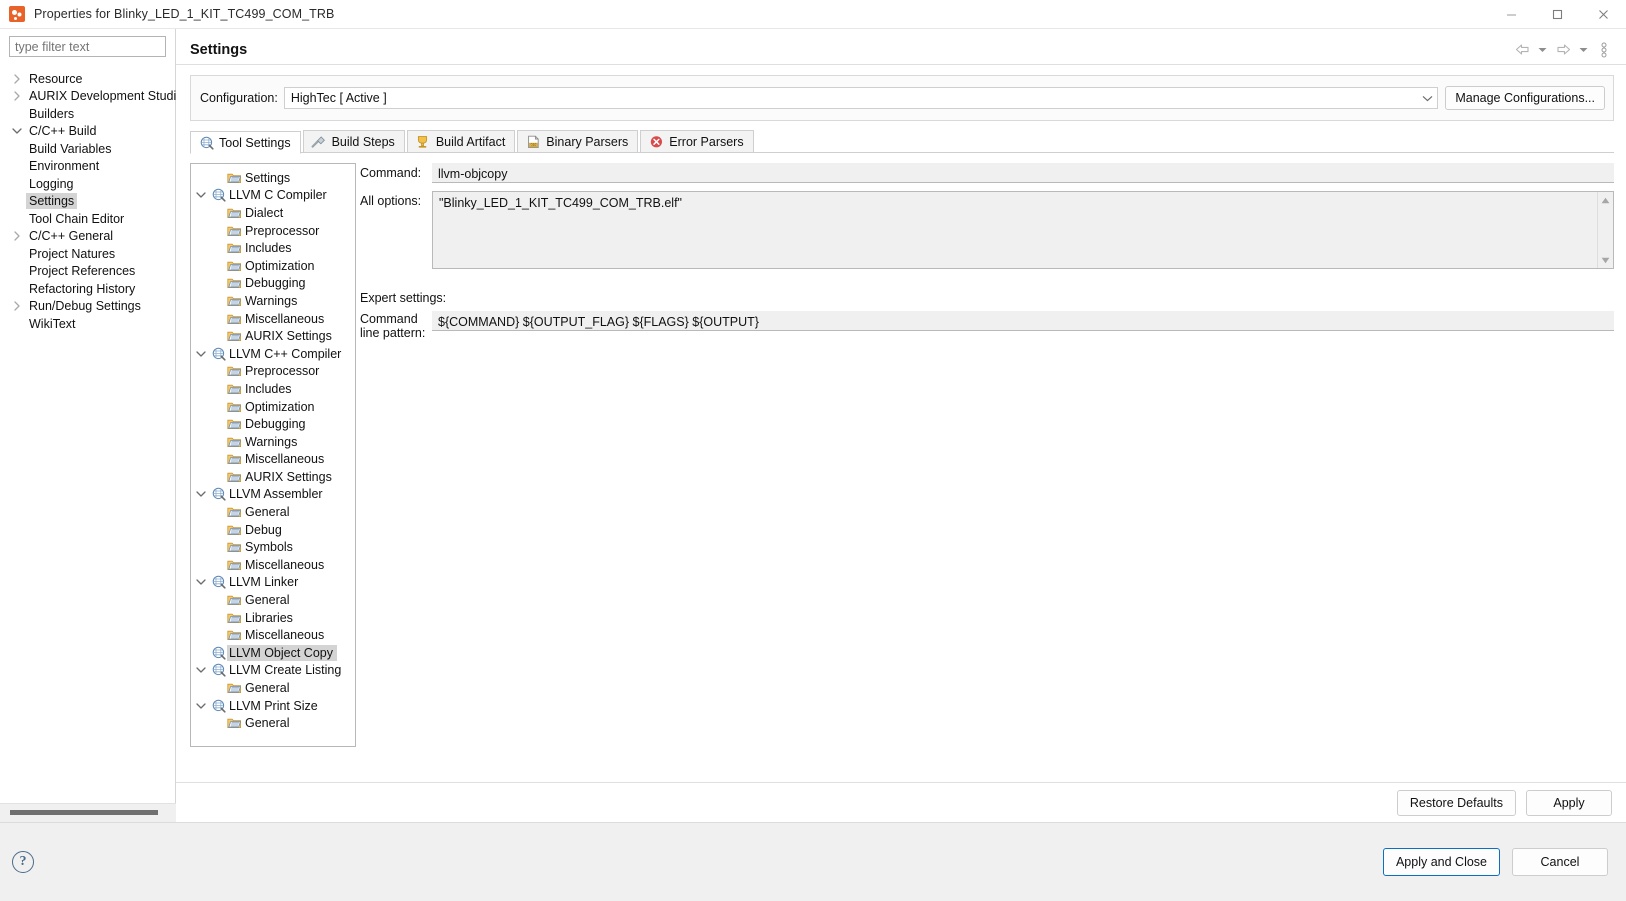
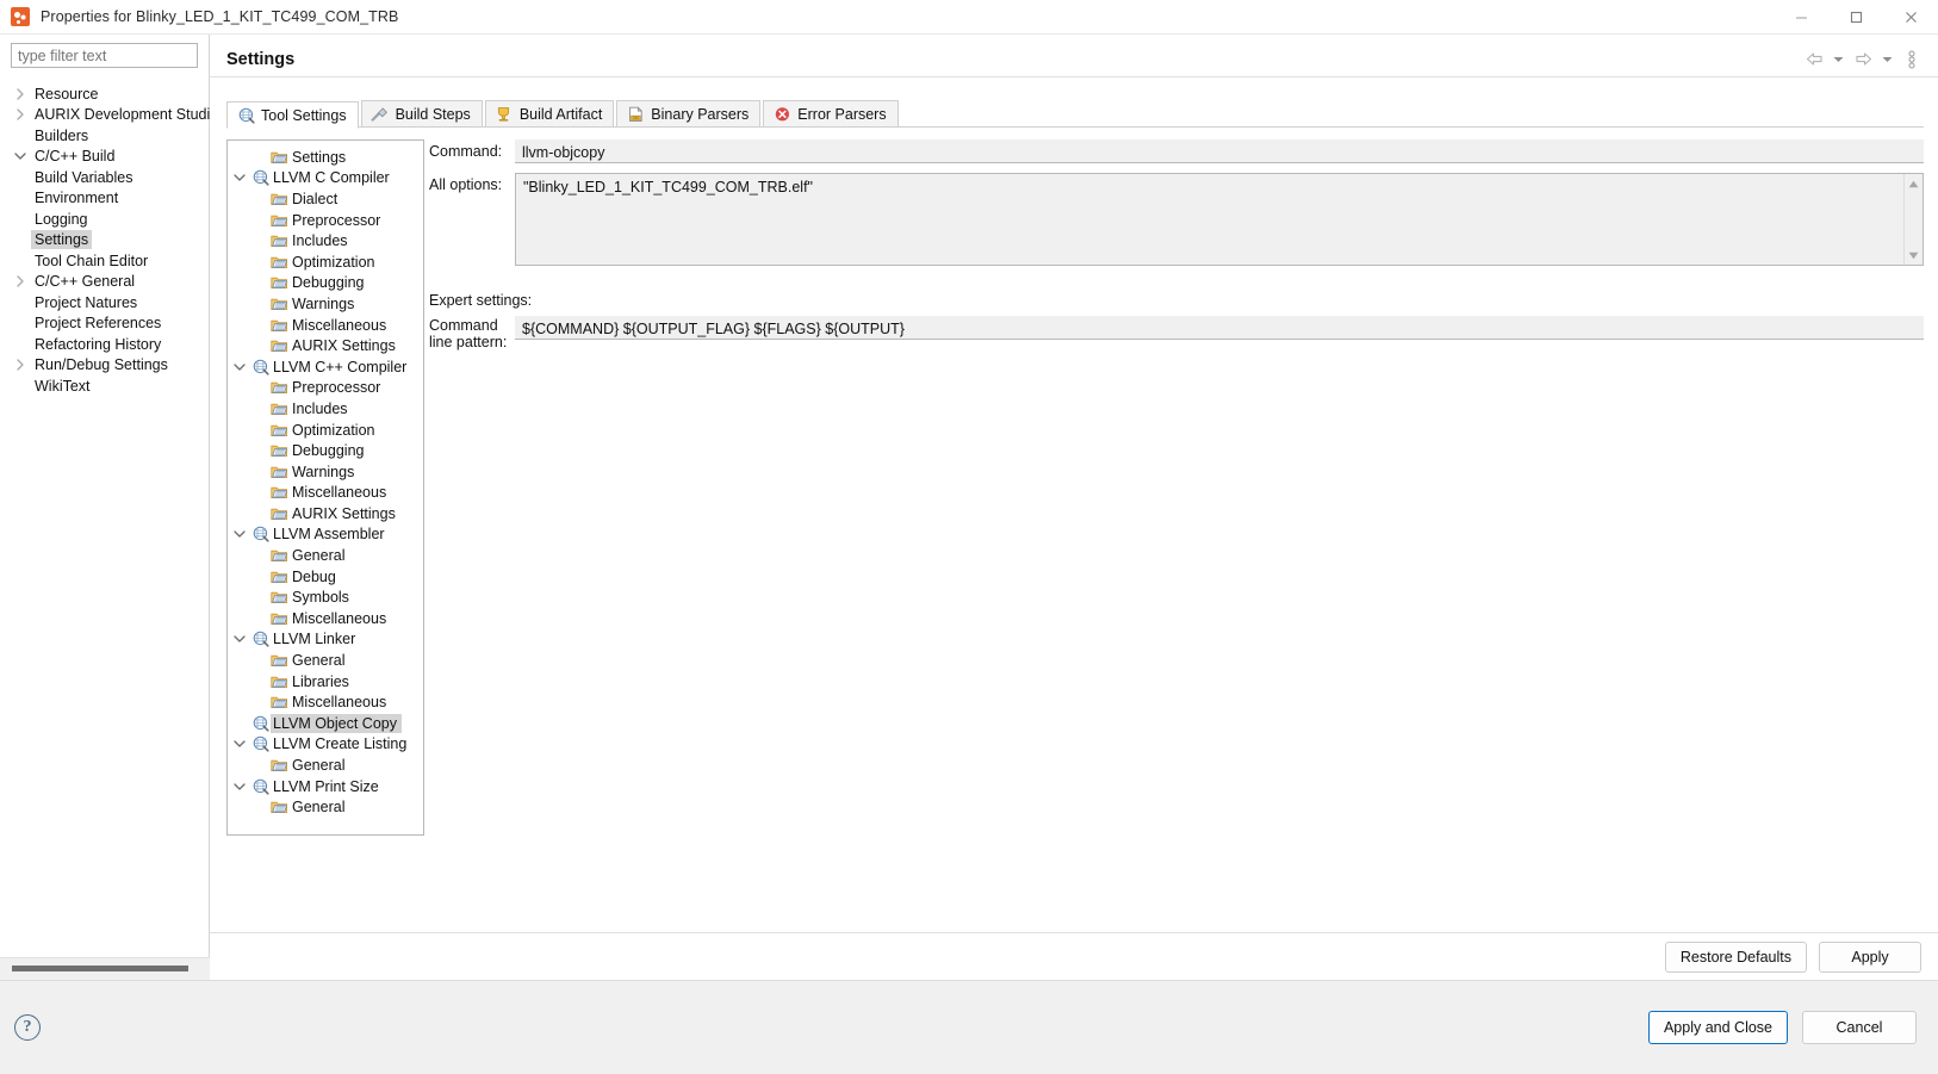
  Properties for Blinky_LED_1_KIT_TC499_COM_TRB
  type filter text
  Resource
  AURIX Development Studi
  Builders
  C/C++ Build
  Build Variables
  Environment
  Logging
  Settings
  Tool Chain Editor
  C/C++ General
  Project Natures
  Project References
  Refactoring History
  Run/Debug Settings
  WikiText
  Settings
- Configuration:
- HighTec [ Active ]
- Manage Configurations...
  Tool Settings
  Build Steps
  Build Artifact
  Binary Parsers
  Error Parsers
  Settings
  LLVM C Compiler
  Dialect
  Preprocessor
  Includes
  Optimization
  Debugging
  Warnings
  Miscellaneous
  AURIX Settings
  LLVM C++ Compiler
  Preprocessor
  Includes
  Optimization
  Debugging
  Warnings
  Miscellaneous
  AURIX Settings
  LLVM Assembler
  General
  Debug
  Symbols
  Miscellaneous
  LLVM Linker
  General
  Libraries
  Miscellaneous
  LLVM Object Copy
  LLVM Create Listing
  General
  LLVM Print Size
  General
  Command:
  llvm-objcopy
  All options:
  "Blinky_LED_1_KIT_TC499_COM_TRB.elf"
  Expert settings:
  Command
  line pattern:
  ${COMMAND} ${OUTPUT_FLAG} ${FLAGS} ${OUTPUT}
  Restore Defaults
  Apply
  ?
  Apply and Close
  Cancel
